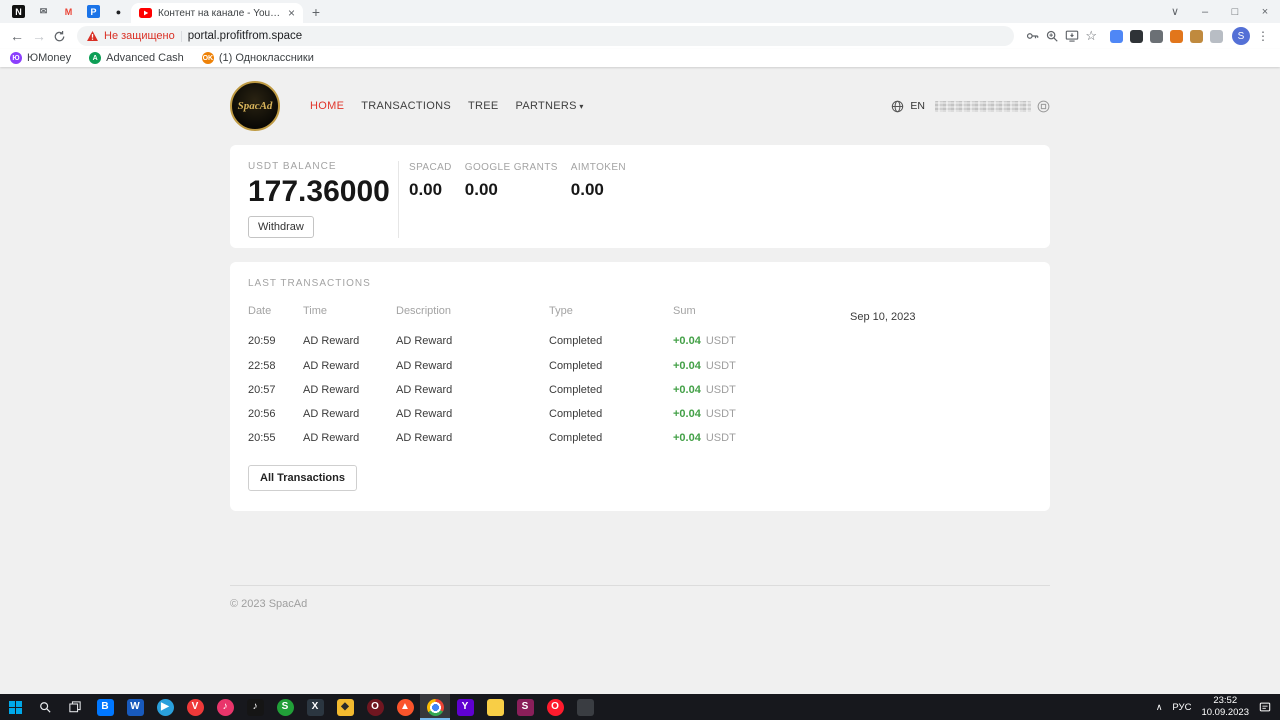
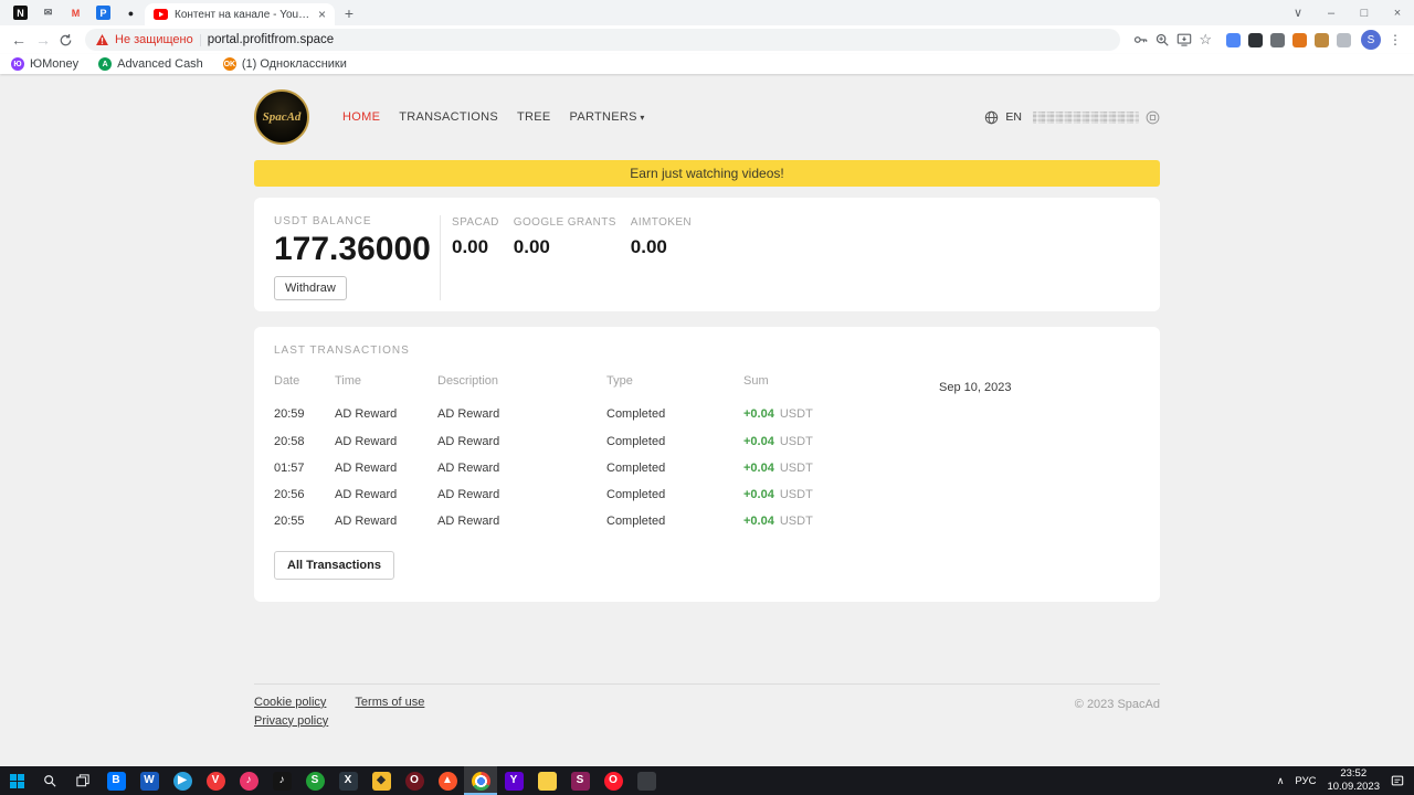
  N
  ✉
  M
  P
  ●
  Контент на канале - YouTu
  ×
  +
  ∨
  –
  □
  ×
  ←
  →
  Не защищено
  portal.profitfrom.space
  ☆
  S
  ⋮
  ЮMoney
  Advanced Cash
  (1) Одноклассники
  SpacAd
  HOME
  TRANSACTIONS
  TREE
  PARTNERS ▾
  EN
+ Earn just watching videos!
  USDT BALANCE
  177.36000
  Withdraw
  SPACAD
  0.00
  GOOGLE GRANTS
  0.00
  AIMTOKEN
  0.00
  LAST TRANSACTIONS
  Date
  Time
  Description
  Type
  Sum
  Sep 10, 2023
  20:59
  AD Reward
  AD Reward
  Completed
  +0.04 USDT
- 22:58
+ 20:58
  AD Reward
  AD Reward
  Completed
  +0.04 USDT
- 20:57
+ 01:57
  AD Reward
  AD Reward
  Completed
  +0.04 USDT
  20:56
  AD Reward
  AD Reward
  Completed
  +0.04 USDT
  20:55
  AD Reward
  AD Reward
  Completed
  +0.04 USDT
  All Transactions
+ Cookie policy
+ Terms of use
+ Privacy policy
  © 2023 SpacAd
  B
  W
  ▶
  V
  ♪
  ♪
  S
  X
  ◆
  O
  ▲
  Y
  S
  O
  ∧
  РУС
  23:52
  10.09.2023
